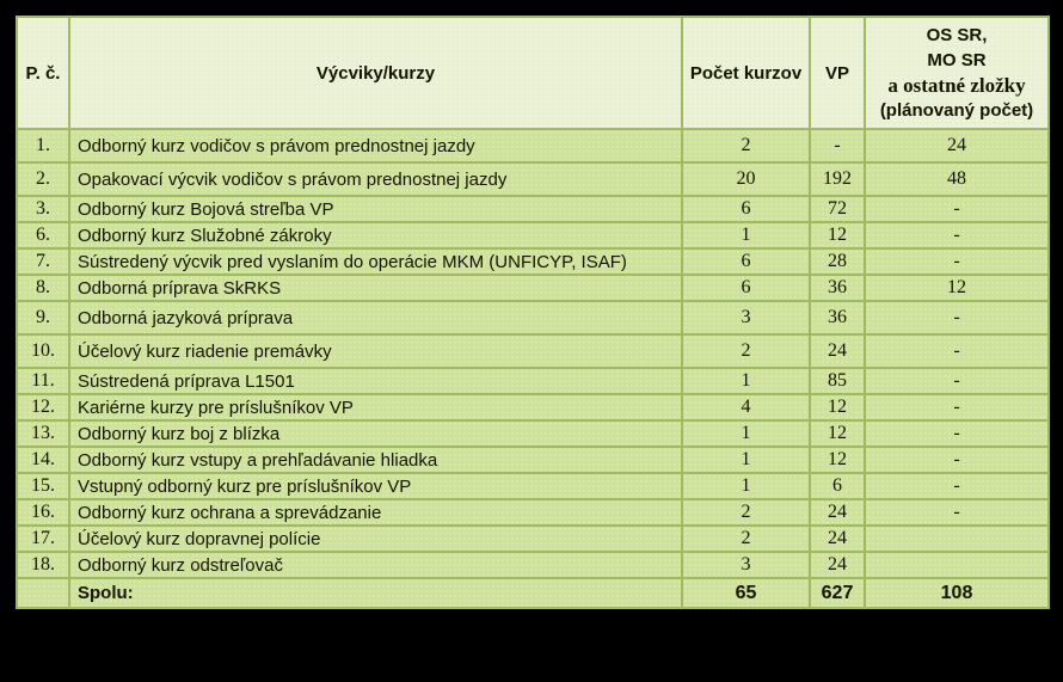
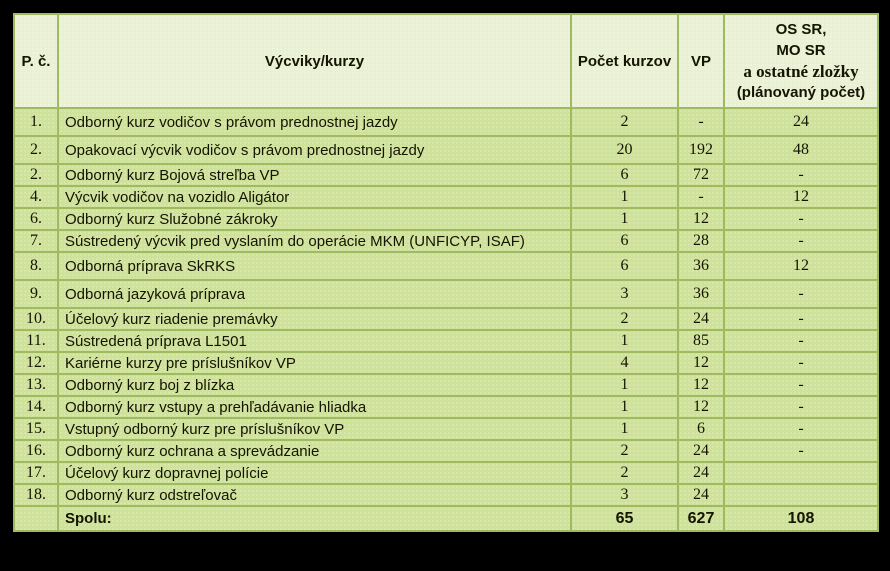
  P. č.	Výcviky/kurzy	Počet kurzov	VP	OS SR, MO SR a ostatné zložky (plánovaný počet)
  1.	Odborný kurz vodičov s právom prednostnej jazdy	2	-	24
  2.	Opakovací výcvik vodičov s právom prednostnej jazdy	20	192	48
- 3.	Odborný kurz Bojová streľba VP	6	72	-
+ 2.	Odborný kurz Bojová streľba VP	6	72	-
+ 4.	Výcvik vodičov na vozidlo Aligátor	1	-	12
  6.	Odborný kurz Služobné zákroky	1	12	-
  7.	Sústredený výcvik pred vyslaním do operácie MKM (UNFICYP, ISAF)	6	28	-
  8.	Odborná príprava SkRKS	6	36	12
  9.	Odborná jazyková príprava	3	36	-
  10.	Účelový kurz riadenie premávky	2	24	-
  11.	Sústredená príprava L1501	1	85	-
  12.	Kariérne kurzy pre príslušníkov VP	4	12	-
  13.	Odborný kurz boj z blízka	1	12	-
  14.	Odborný kurz vstupy a prehľadávanie hliadka	1	12	-
  15.	Vstupný odborný kurz pre príslušníkov VP	1	6	-
  16.	Odborný kurz ochrana a sprevádzanie	2	24	-
  17.	Účelový kurz dopravnej polície	2	24
  18.	Odborný kurz odstreľovač	3	24
  	Spolu:	65	627	108
